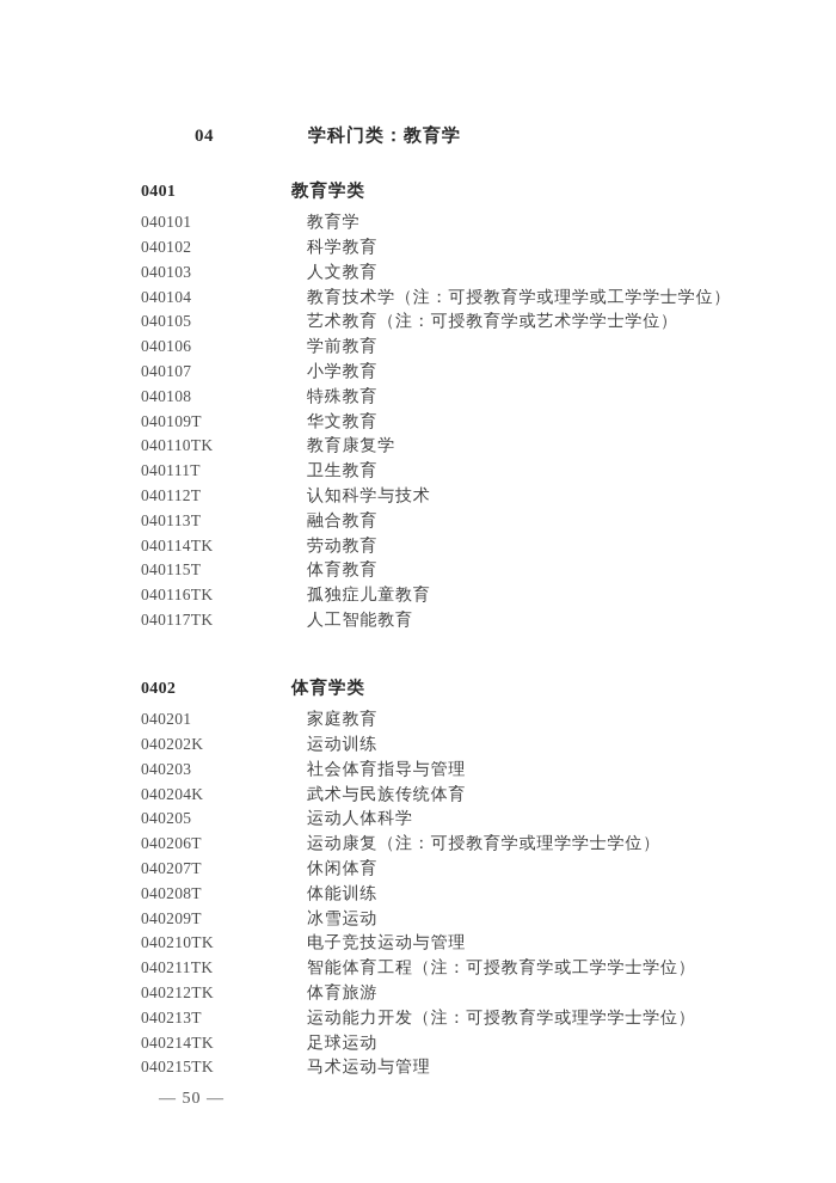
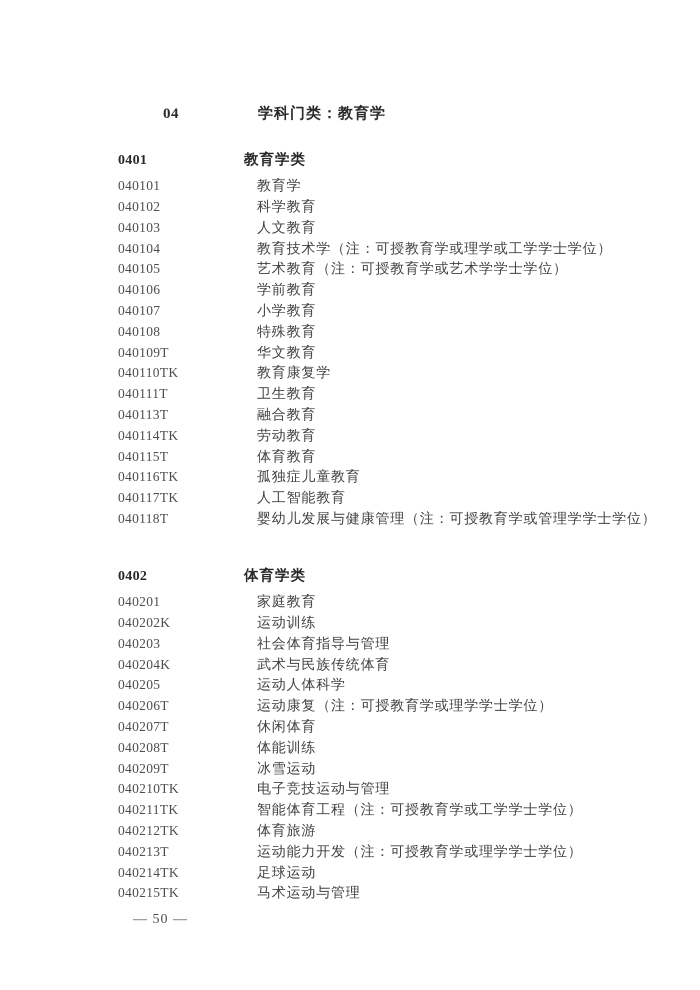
  04
  学科门类：教育学
  0401
  教育学类
  040101
  教育学
  040102
  科学教育
  040103
  人文教育
  040104
  教育技术学（注：可授教育学或理学或工学学士学位）
  040105
  艺术教育（注：可授教育学或艺术学学士学位）
  040106
  学前教育
  040107
  小学教育
  040108
  特殊教育
  040109T
  华文教育
  040110TK
  教育康复学
  040111T
  卫生教育
- 040112T
- 认知科学与技术
  040113T
  融合教育
  040114TK
  劳动教育
  040115T
  体育教育
  040116TK
  孤独症儿童教育
  040117TK
  人工智能教育
+ 040118T
+ 婴幼儿发展与健康管理（注：可授教育学或管理学学士学位）
  0402
  体育学类
  040201
  家庭教育
  040202K
  运动训练
  040203
  社会体育指导与管理
  040204K
  武术与民族传统体育
  040205
  运动人体科学
  040206T
  运动康复（注：可授教育学或理学学士学位）
  040207T
  休闲体育
  040208T
  体能训练
  040209T
  冰雪运动
  040210TK
  电子竞技运动与管理
  040211TK
  智能体育工程（注：可授教育学或工学学士学位）
  040212TK
  体育旅游
  040213T
  运动能力开发（注：可授教育学或理学学士学位）
  040214TK
  足球运动
  040215TK
  马术运动与管理
  — 50 —
